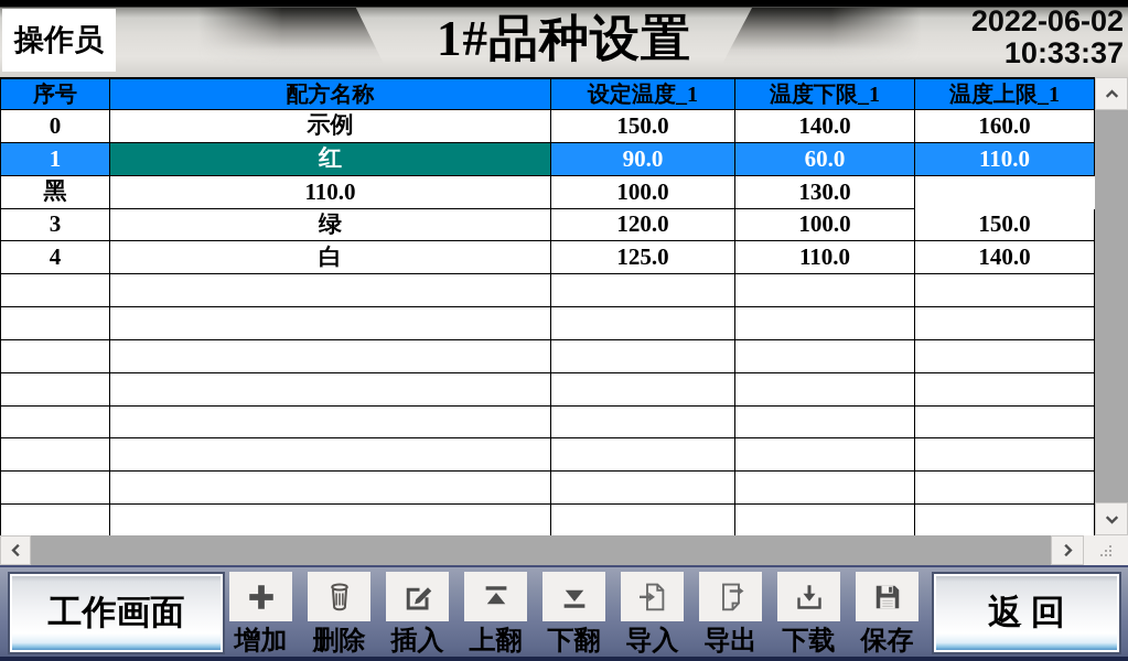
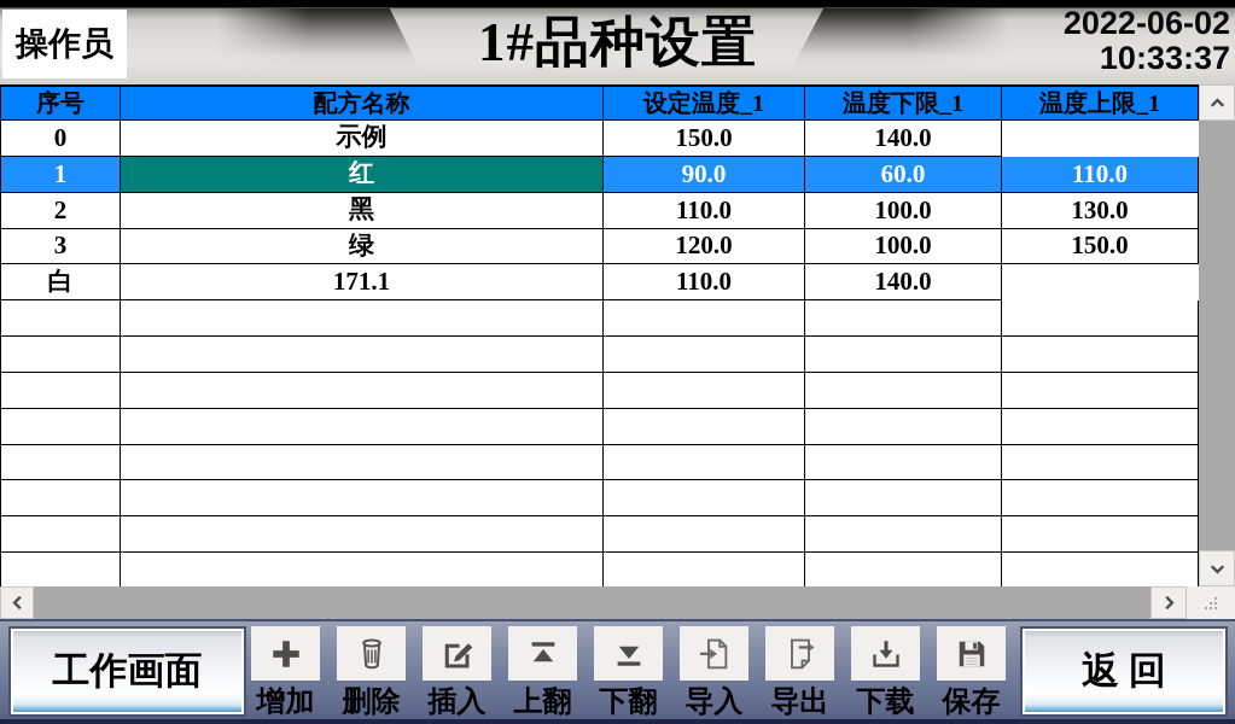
  操作员
  1#品种设置
  2022-06-02
  10:33:37
  序号
  配方名称
  设定温度_1
  温度下限_1
  温度上限_1
  0
  示例
  150.0
  140.0
- 160.0
  1
  红
  90.0
  60.0
  110.0
+ 2
  黑
  110.0
  100.0
  130.0
  3
  绿
  120.0
  100.0
  150.0
- 4
  白
- 125.0
+ 171.1
  110.0
  140.0
  工作画面
  增加
  删除
  插入
  上翻
  下翻
  导入
  导出
  下载
  保存
  返 回
